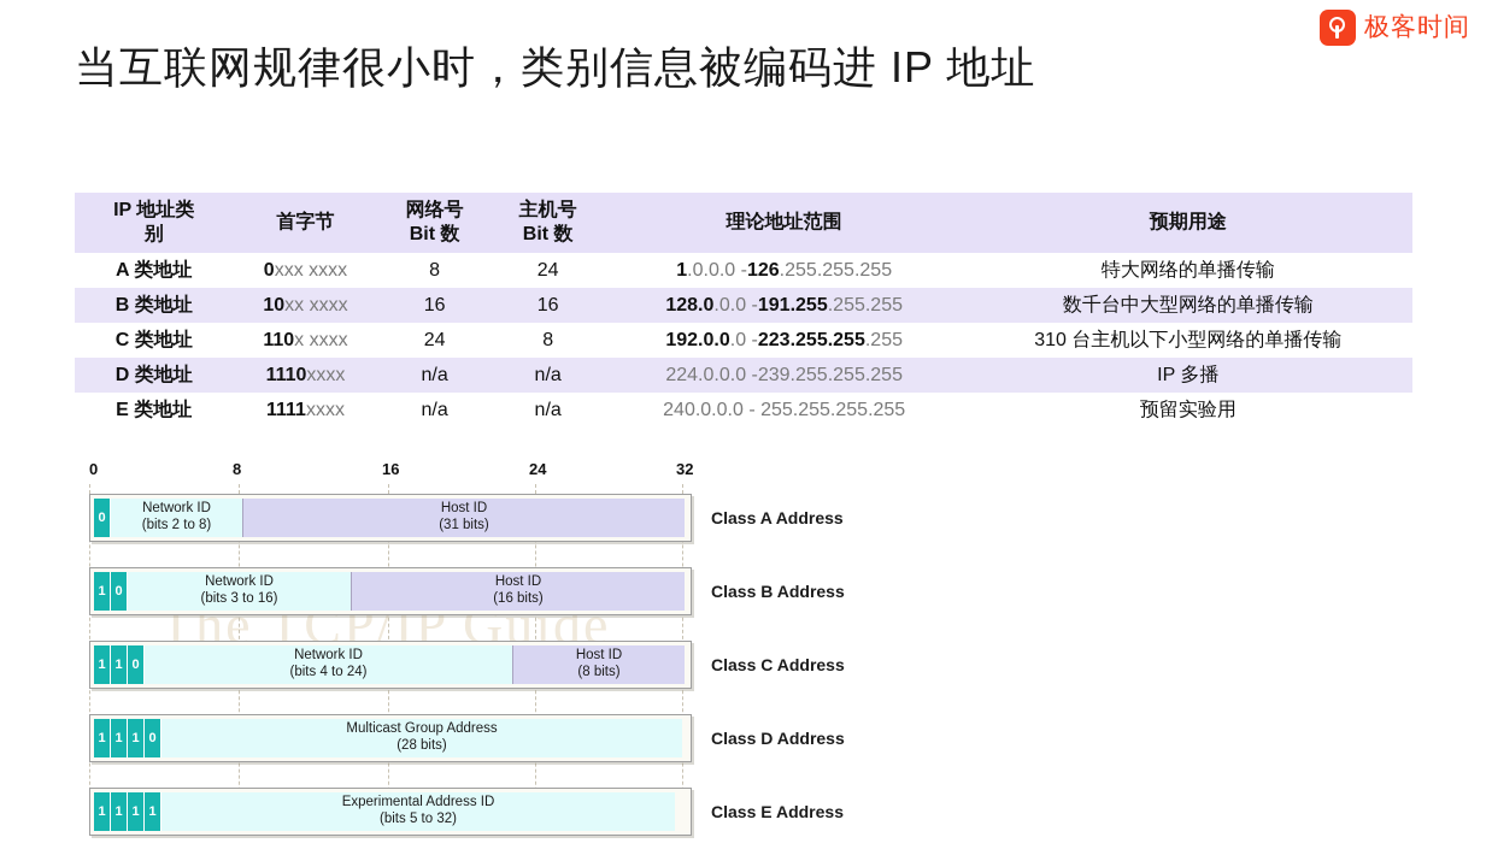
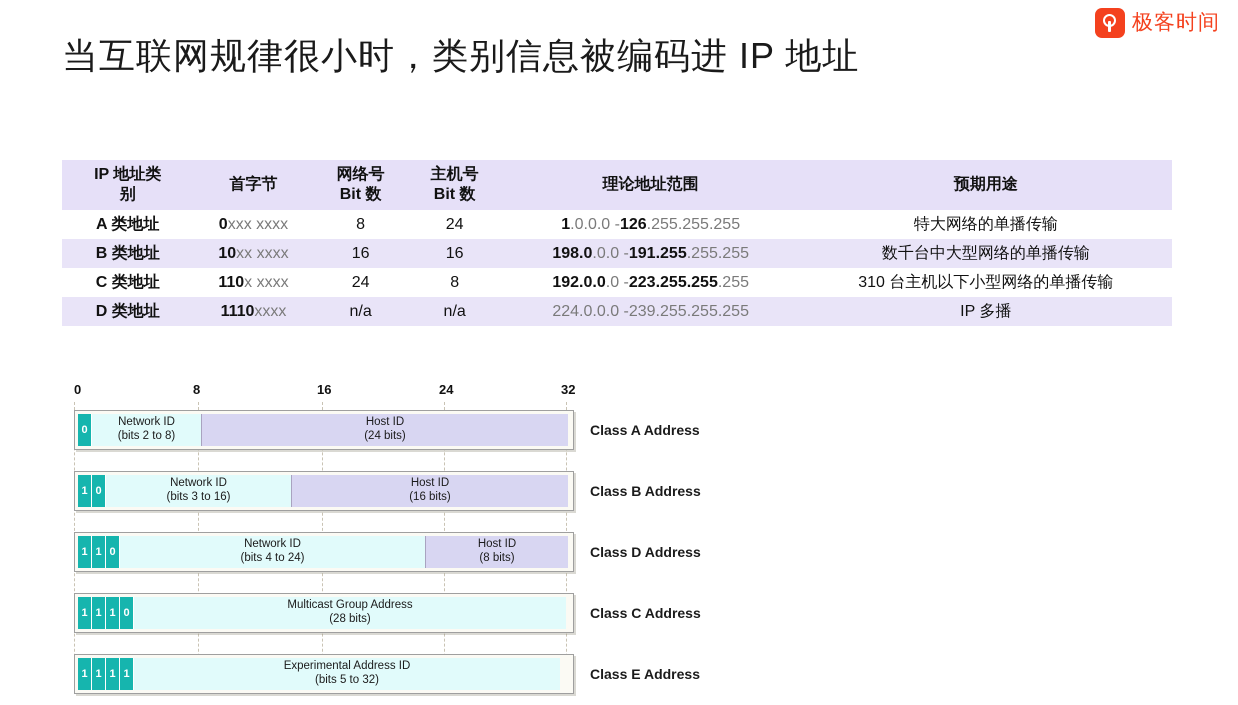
  极客时间
  当互联网规律很小时，类别信息被编码进 IP 地址
  IP 地址类 别	首字节	网络号 Bit 数	主机号 Bit 数	理论地址范围	预期用途
  A 类地址	0xxx xxxx	8	24	1.0.0.0 -126.255.255.255	特大网络的单播传输
- B 类地址	10xx xxxx	16	16	128.0.0.0 -191.255.255.255	数千台中大型网络的单播传输
+ B 类地址	10xx xxxx	16	16	198.0.0.0 -191.255.255.255	数千台中大型网络的单播传输
  C 类地址	110x xxxx	24	8	192.0.0.0 -223.255.255.255	310 台主机以下小型网络的单播传输
  D 类地址	1110xxxx	n/a	n/a	224.0.0.0 -239.255.255.255	IP 多播
- E 类地址	1111xxxx	n/a	n/a	240.0.0.0 - 255.255.255.255	预留实验用
- The TCP/IP Guide
  0
  8
  16
  24
  32
  0
  Network ID
  (bits 2 to 8)
  Host ID
- (31 bits)
+ (24 bits)
  Class A Address
  1
  0
  Network ID
  (bits 3 to 16)
  Host ID
  (16 bits)
  Class B Address
  1
  1
  0
  Network ID
  (bits 4 to 24)
  Host ID
  (8 bits)
- Class C Address
+ Class D Address
  1
  1
  1
  0
  Multicast Group Address
  (28 bits)
- Class D Address
+ Class C Address
  1
  1
  1
  1
  Experimental Address ID
  (bits 5 to 32)
  Class E Address
